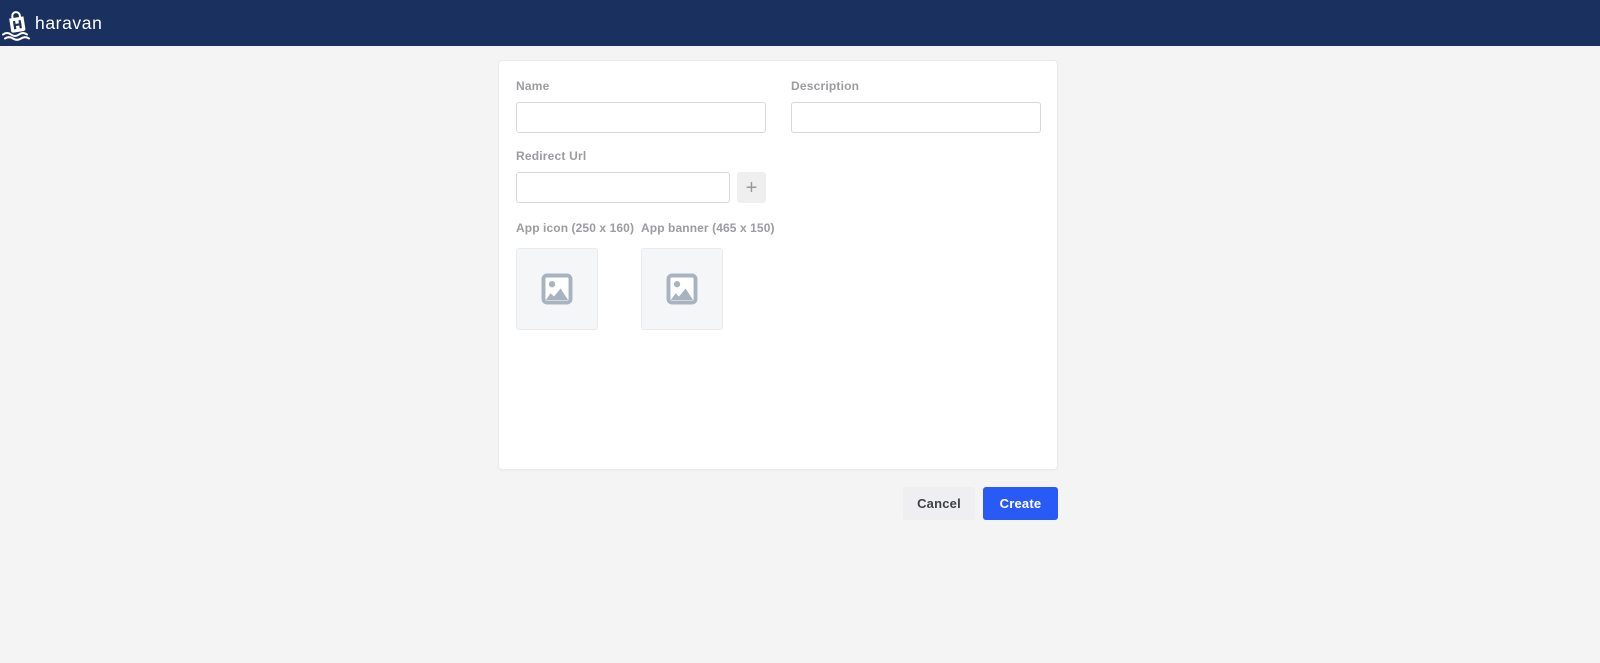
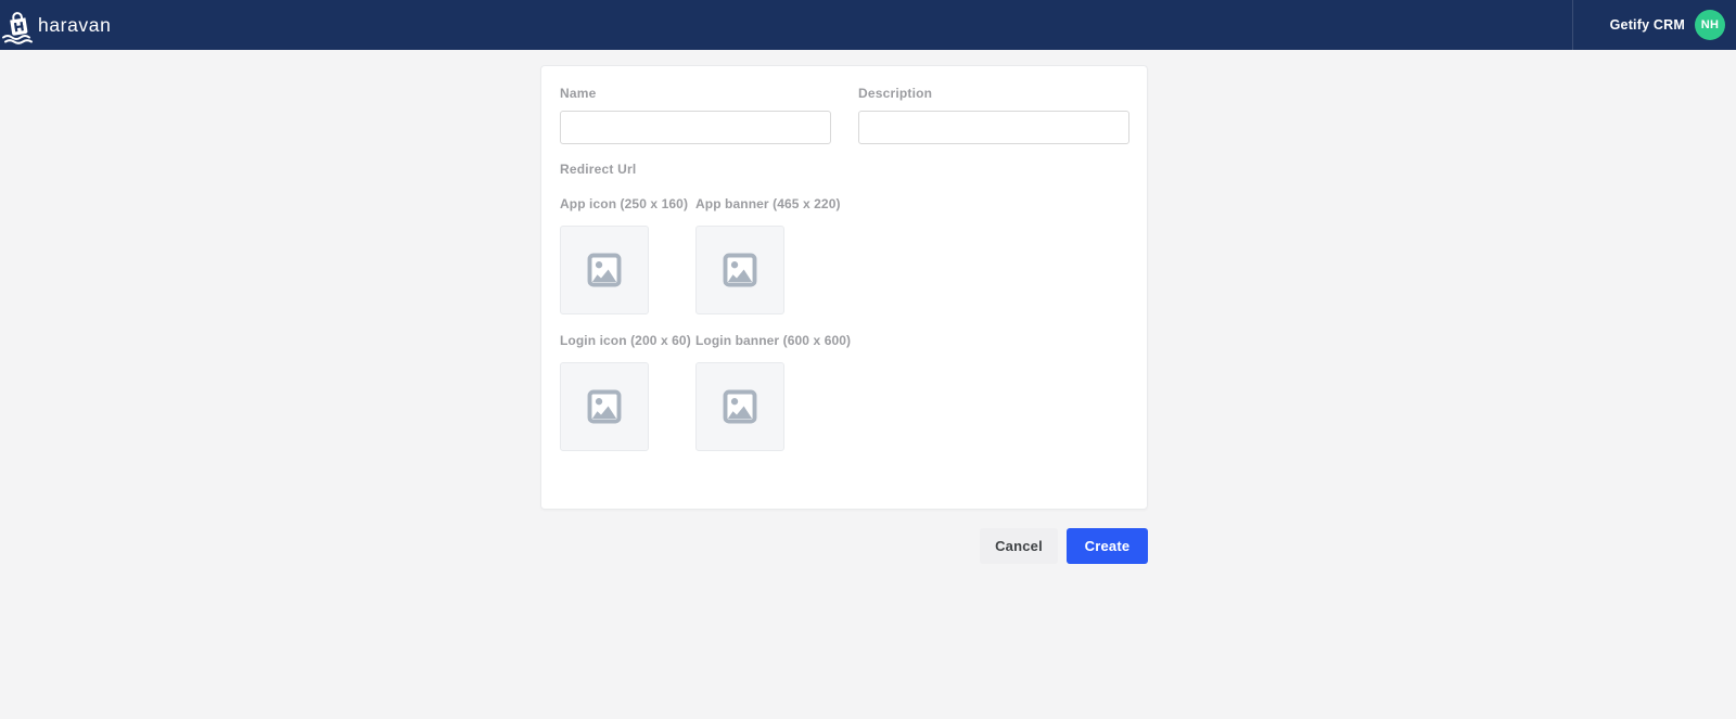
  haravan
+ Getify CRM
+ NH
  Name
  Description
  Redirect Url
- +
  App icon (250 x 160)
- App banner (465 x 150)
+ App banner (465 x 220)
+ Login icon (200 x 60)
+ Login banner (600 x 600)
  Cancel
  Create
